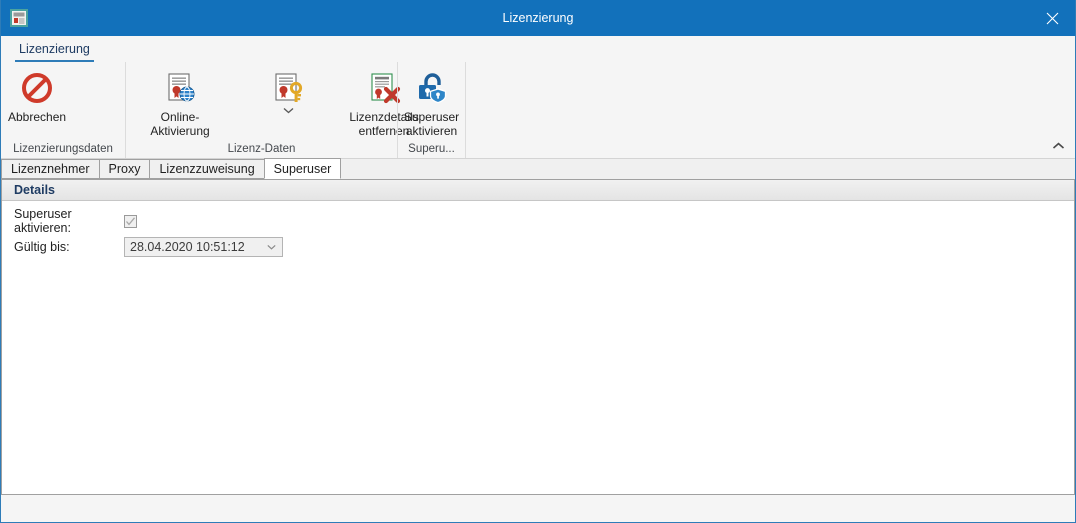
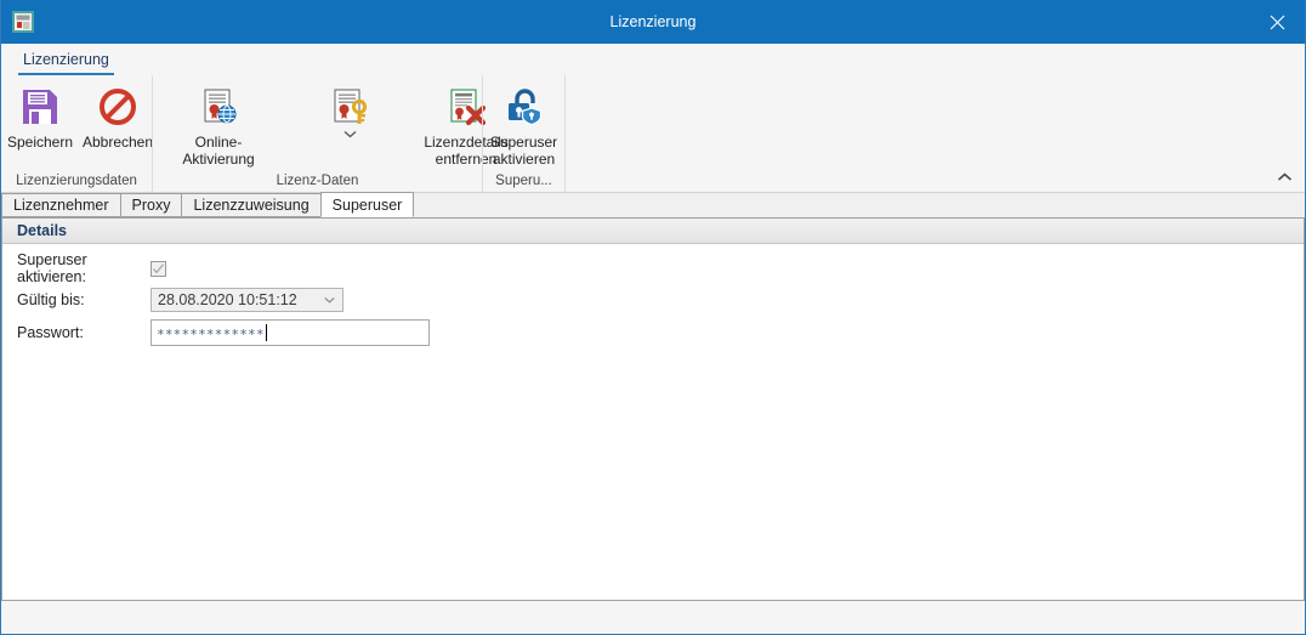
  Lizenzierung
  Lizenzierung
+ Speichern
  Abbrechen
  Lizenzierungsdaten
  Online-Aktivierung
  Lizenzdetails
  entfernen
  Lizenz-Daten
  Superuser
  aktivieren
  Superu...
  Lizenznehmer
  Proxy
  Lizenzzuweisung
  Superuser
  Details
  Superuser aktivieren:
  Gültig bis:
- 28.04.2020 10:51:12
+ 28.08.2020 10:51:12
+ Passwort:
+ *************
